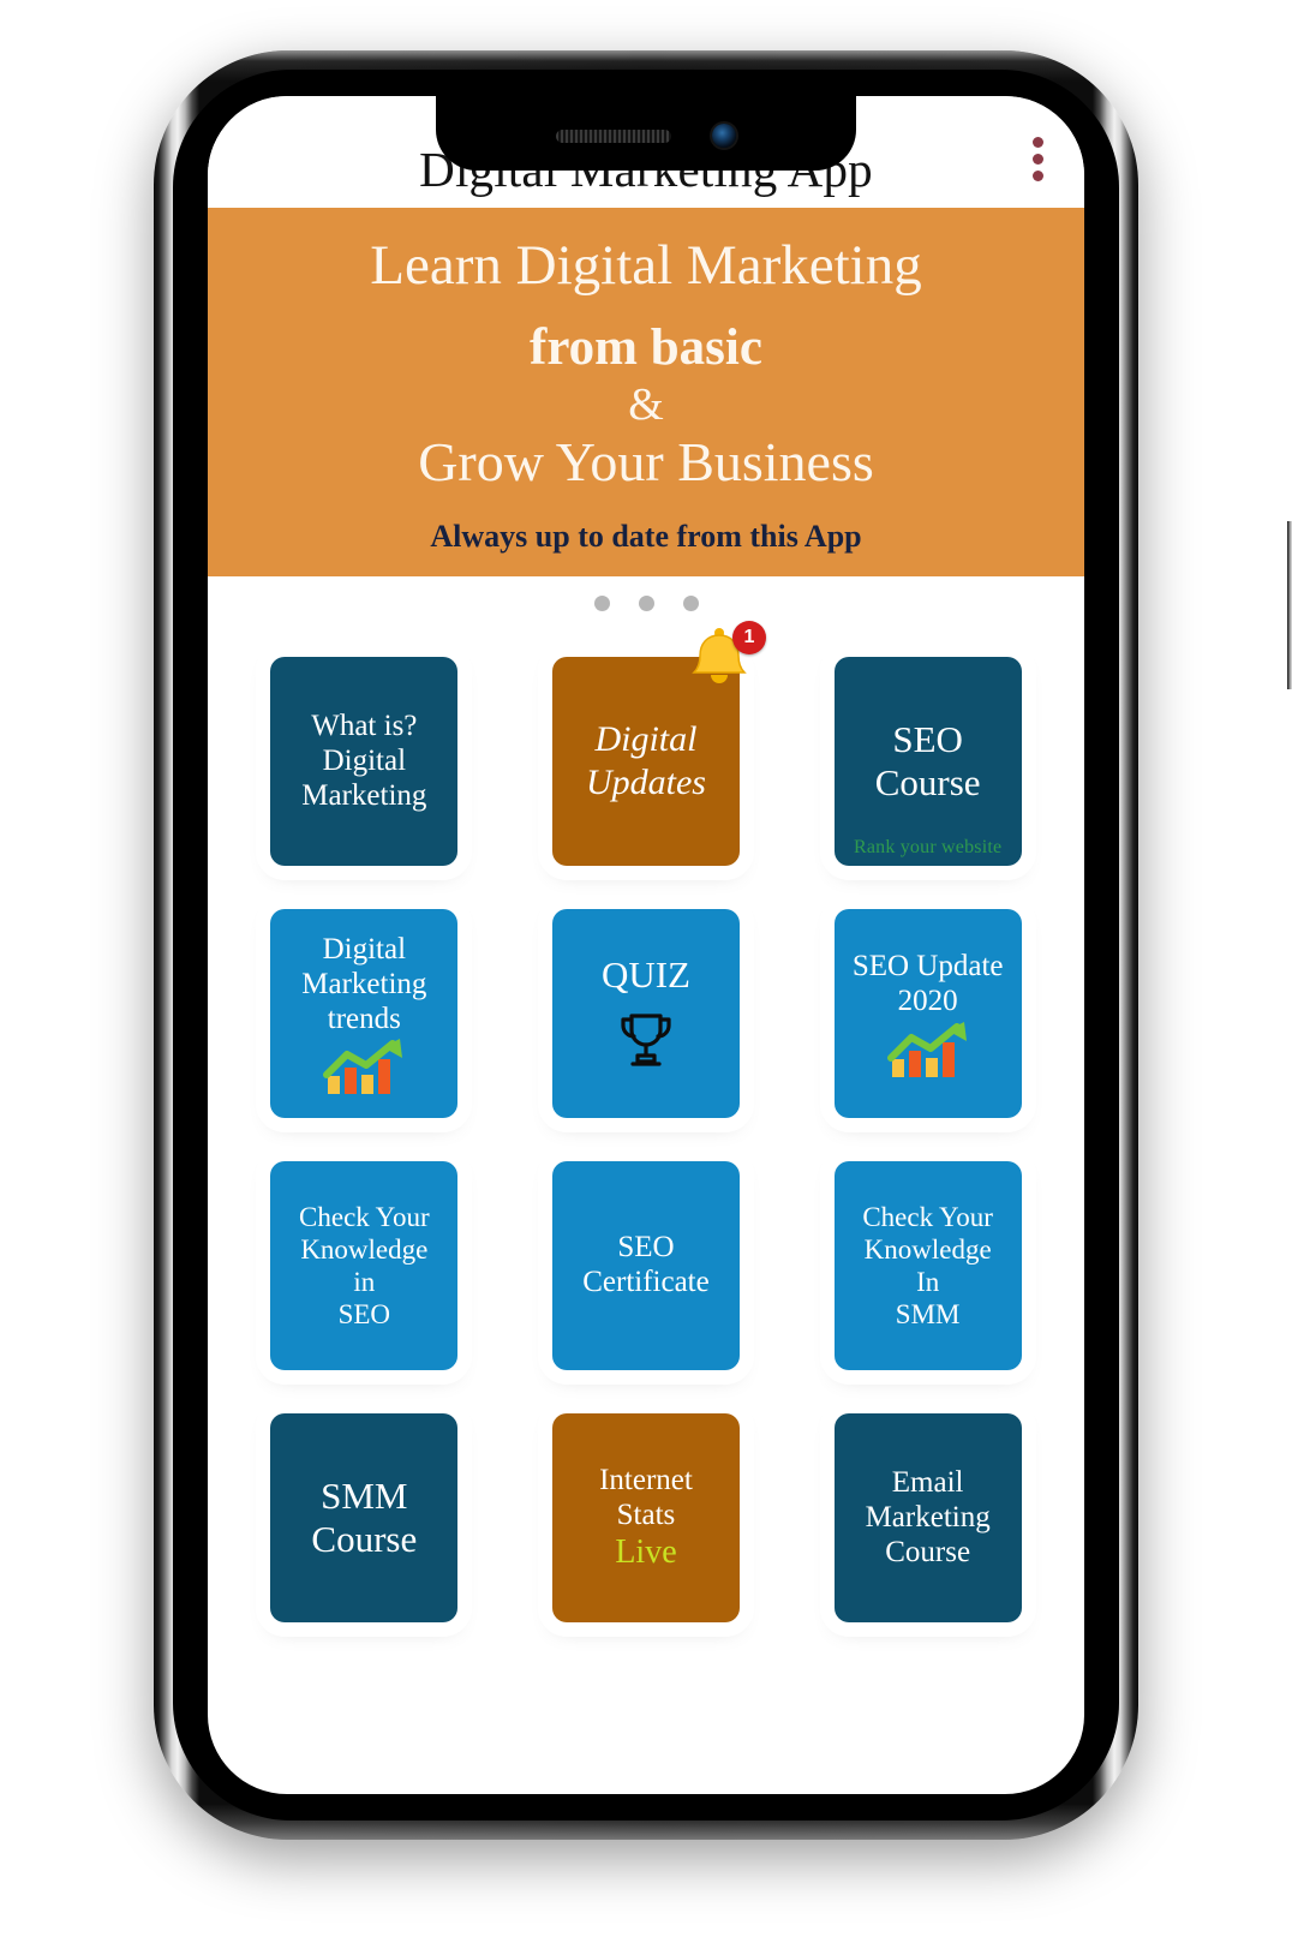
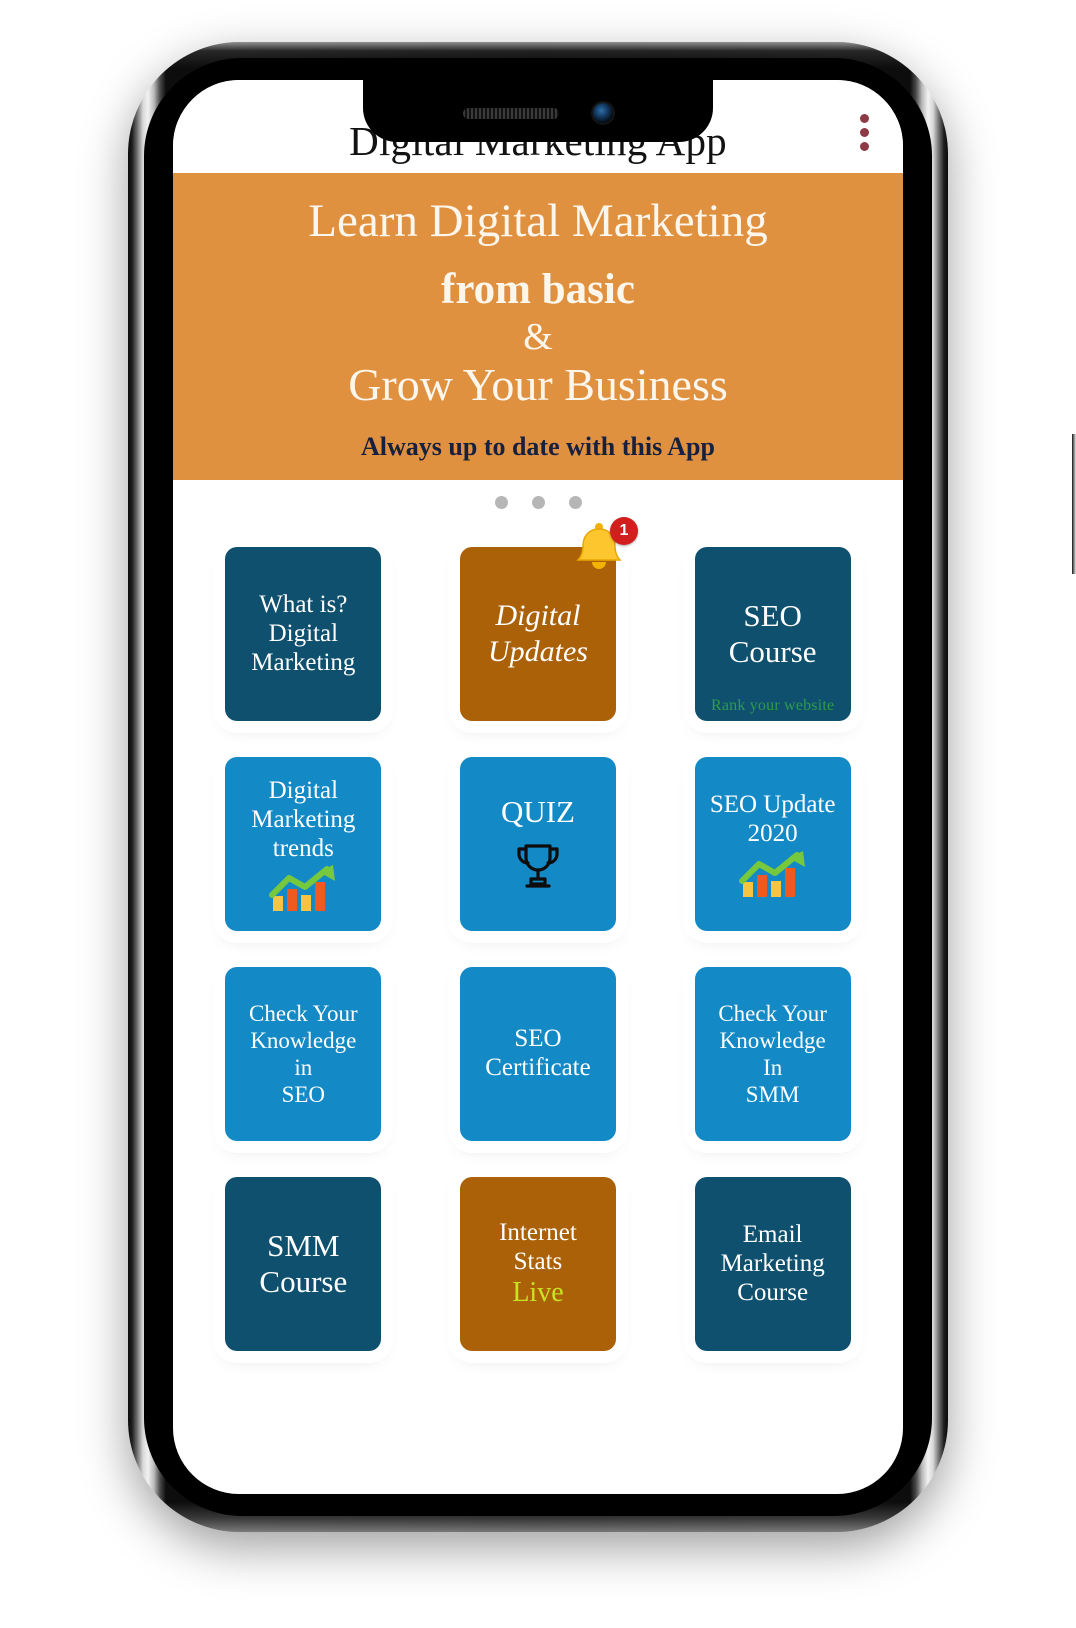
  Learn Digital Marketing
  from basic
  &
  Grow Your Business
- Always up to date from this App
+ Always up to date with this App
  What is?
  Digital
  Marketing
  Digital
  Updates
  1
  SEO
  Course
  Rank your website
  Digital
  Marketing
  trends
  QUIZ
  SEO Update
  2020
  Check Your
  Knowledge
  in
  SEO
  SEO
  Certificate
  Check Your
  Knowledge
  In
  SMM
  SMM
  Course
  Internet
  Stats
  Live
  Email
  Marketing
  Course
